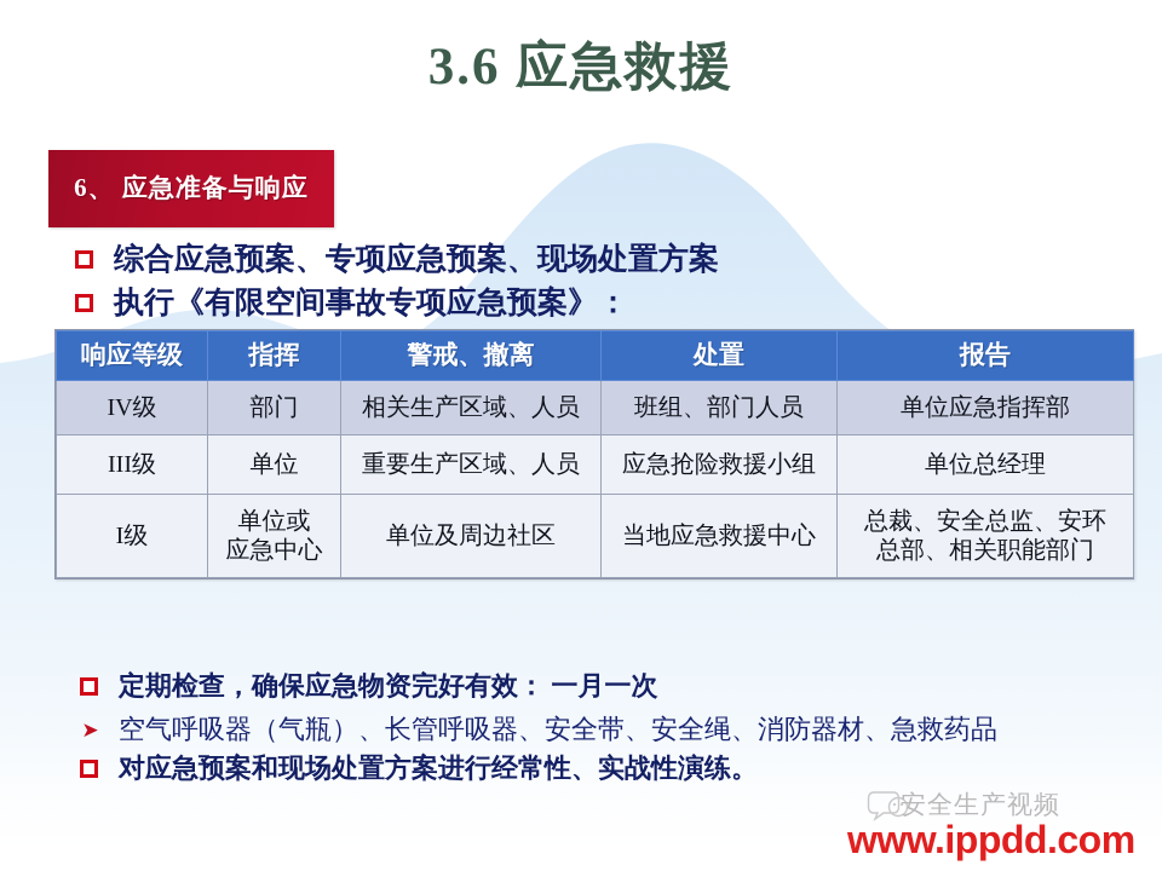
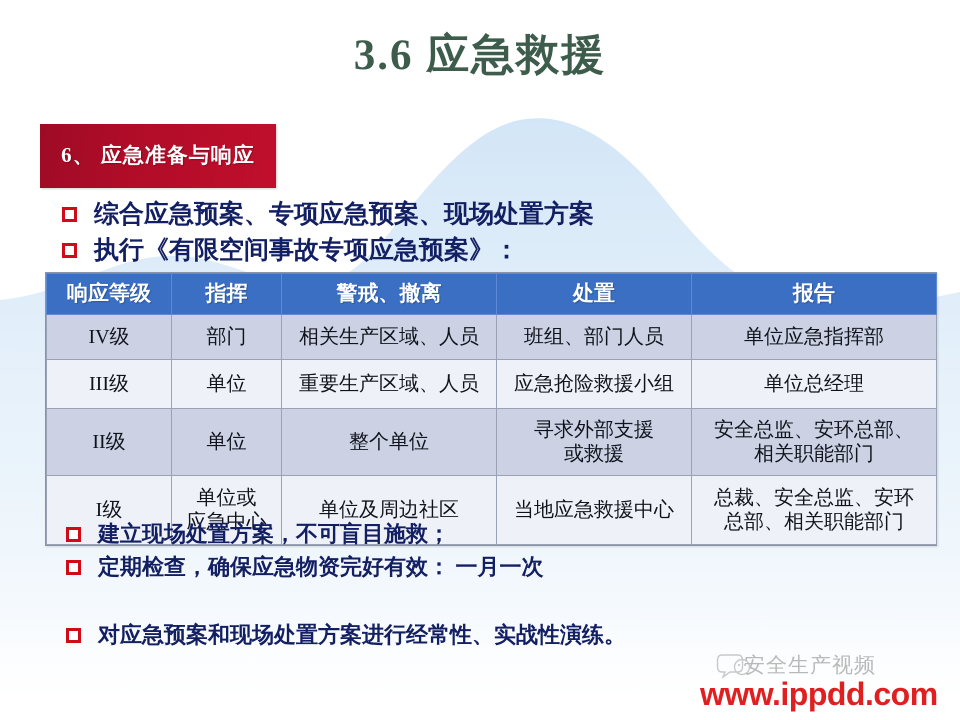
  3.6 应急救援
  6、 应急准备与响应
  综合应急预案、专项应急预案、现场处置方案
  执行《有限空间事故专项应急预案》：
  响应等级	指挥	警戒、撤离	处置	报告
  IV级	部门	相关生产区域、人员	班组、部门人员	单位应急指挥部
  III级	单位	重要生产区域、人员	应急抢险救援小组	单位总经理
+ II级	单位	整个单位	寻求外部支援或救援	安全总监、安环总部、相关职能部门
  I级	单位或应急中心	单位及周边社区	当地应急救援中心	总裁、安全总监、安环总部、相关职能部门
+ 建立现场处置方案，不可盲目施救；
  定期检查，确保应急物资完好有效： 一月一次
- ➤
- 空气呼吸器（气瓶）、长管呼吸器、安全带、安全绳、消防器材、急救药品
  对应急预案和现场处置方案进行经常性、实战性演练。
  安全生产视频
  www.ippdd.com
